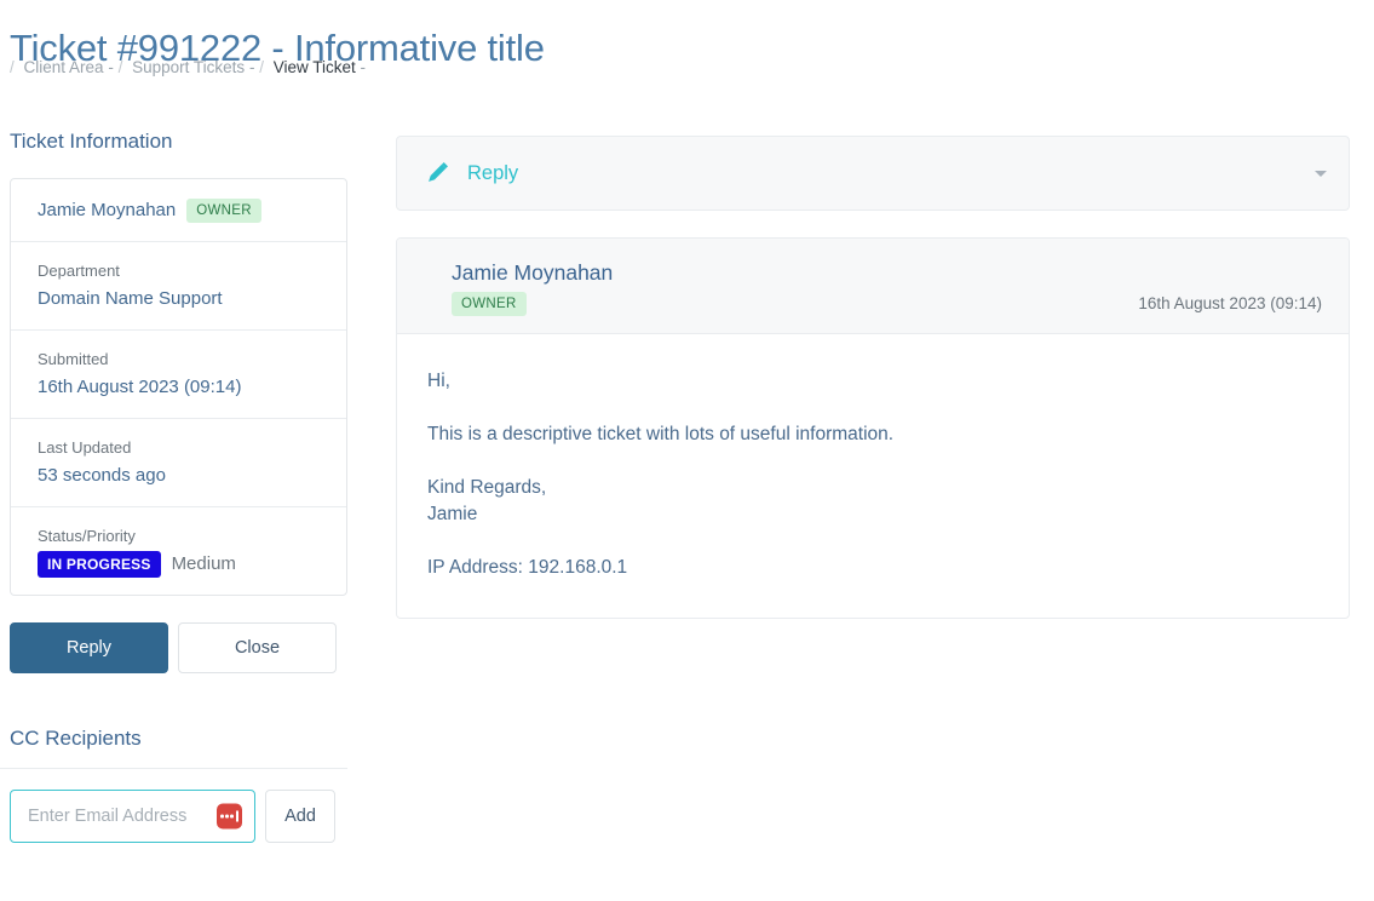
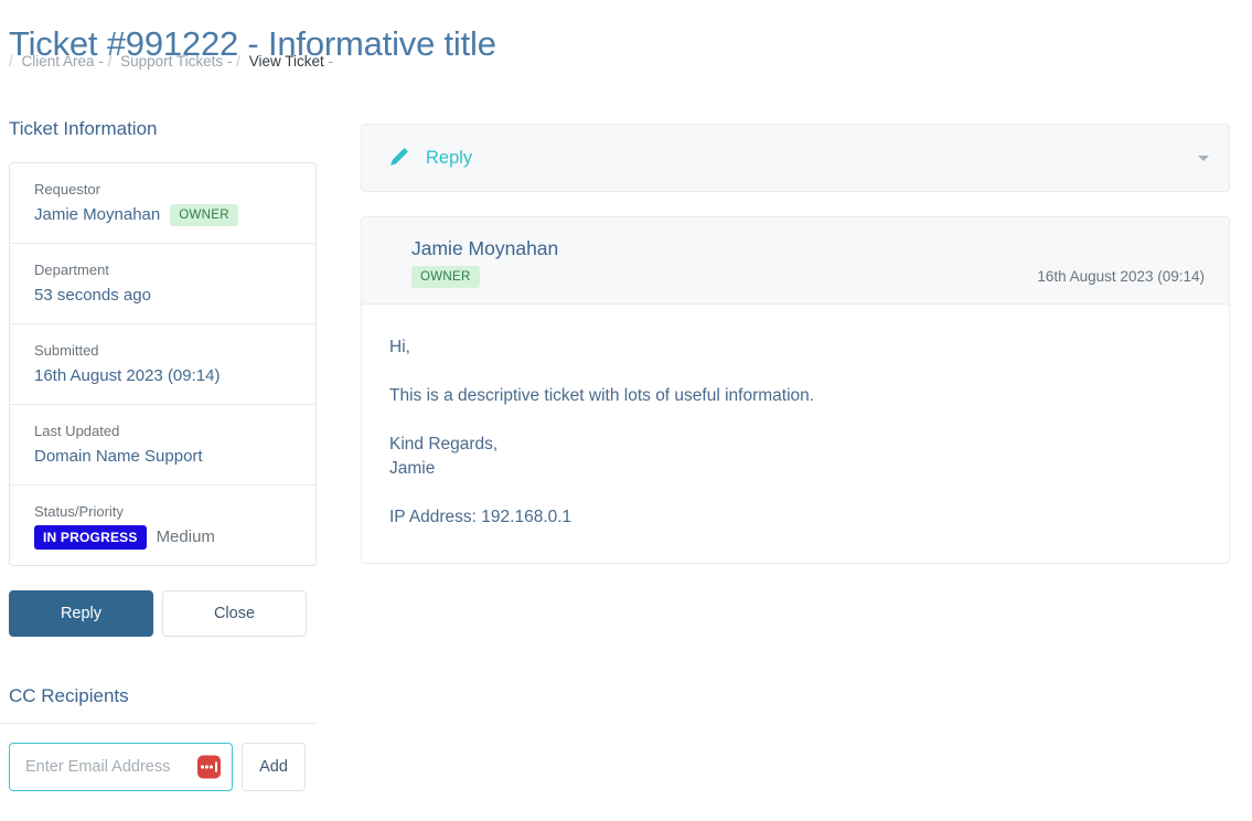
  Ticket #991222 - Informative title
  / Client Area - / Support Tickets - / View Ticket -
  Ticket Information
+ Requestor
  Jamie Moynahan
  OWNER
  Department
- Domain Name Support
+ 53 seconds ago
  Submitted
  16th August 2023 (09:14)
  Last Updated
- 53 seconds ago
+ Domain Name Support
  Status/Priority
  IN PROGRESS
  Medium
  Reply
  Close
  CC Recipients
  Enter Email Address
  Add
  Reply
  Jamie Moynahan
  OWNER
  16th August 2023 (09:14)
  Hi,
  This is a descriptive ticket with lots of useful information.
  Kind Regards,
  Jamie
  IP Address: 192.168.0.1
